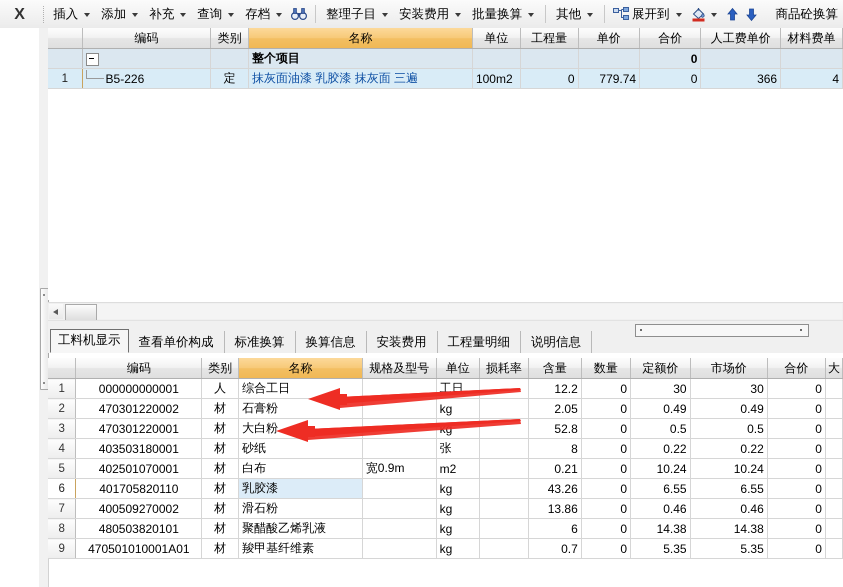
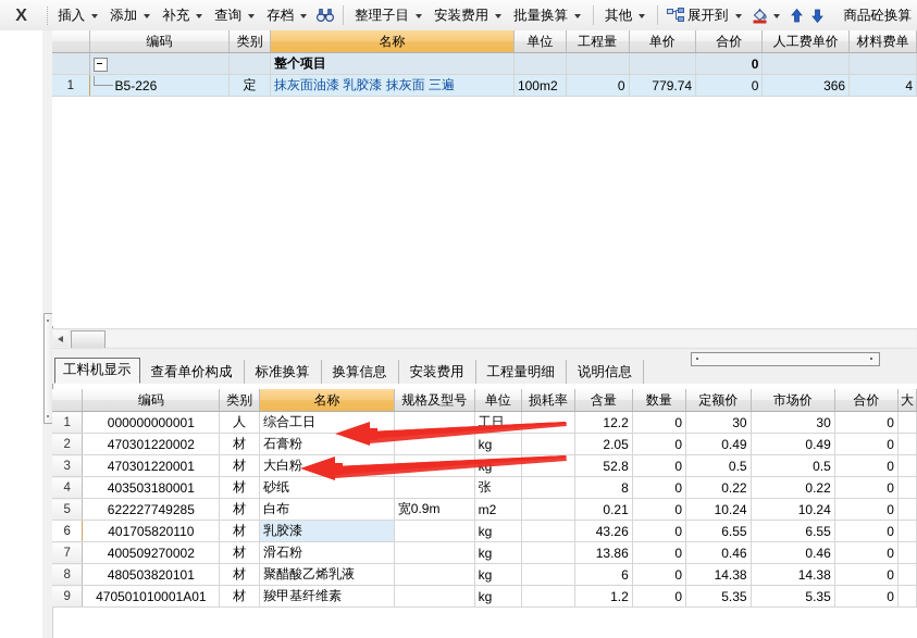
  X
  插入
  添加
  补充
  查询
  存档
  整理子目
  安装费用
  批量换算
  其他
  展开到
  商品砼换算
  	编码	类别	名称	单位	工程量	单价	合价	人工费单价	材料费单
  			整个项目				0
  1	B5-226	定	抹灰面油漆 乳胶漆 抹灰面 三遍	100m2	0	779.74	0	366	4
  工料机显示
  查看单价构成
  标准换算
  换算信息
  安装费用
  工程量明细
  说明信息
  	编码	类别	名称	规格及型号	单位	损耗率	含量	数量	定额价	市场价	合价	大
  1	000000000001	人	综合工日		工日		12.2	0	30	30	0
  2	470301220002	材	石膏粉		kg		2.05	0	0.49	0.49	0
  3	470301220001	材	大白粉				52.8	0	0.5	0.5	0
  4	403503180001	材	砂纸		张		8	0	0.22	0.22	0
- 5	402501070001	材	白布	宽0.9m	m2		0.21	0	10.24	10.24	0
+ 5	622227749285	材	白布	宽0.9m	m2		0.21	0	10.24	10.24	0
  6	401705820110	材	乳胶漆		kg		43.26	0	6.55	6.55	0
  7	400509270002	材	滑石粉		kg		13.86	0	0.46	0.46	0
  8	480503820101	材	聚醋酸乙烯乳液		kg		6	0	14.38	14.38	0
- 9	470501010001A01	材	羧甲基纤维素		kg		0.7	0	5.35	5.35	0
+ 9	470501010001A01	材	羧甲基纤维素		kg		1.2	0	5.35	5.35	0
